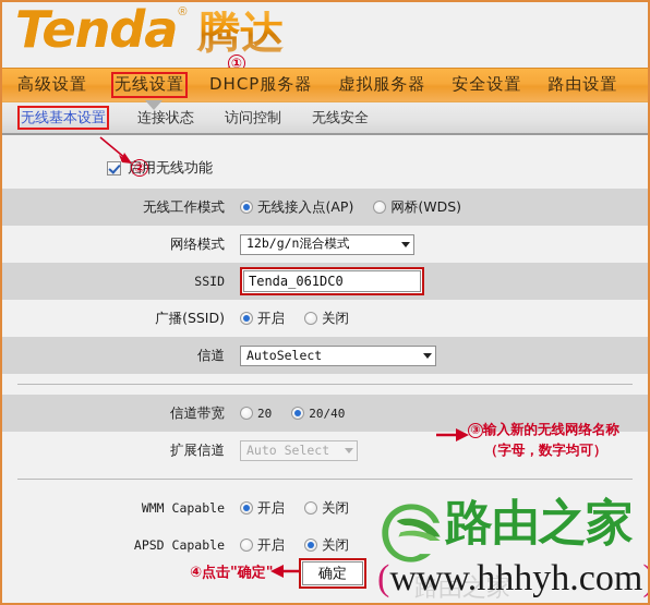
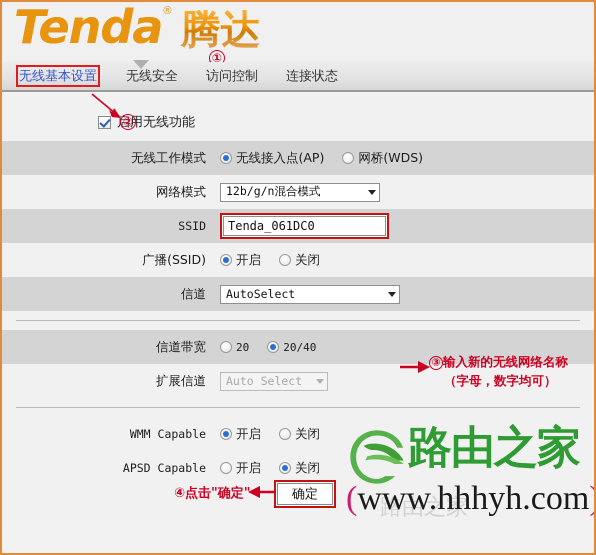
  Tenda
  ®
  腾达
  ①
- 高级设置
- 无线设置
- DHCP服务器
- 虚拟服务器
- 安全设置
- 路由设置
  无线基本设置
- 连接状态
+ 无线安全
  访问控制
- 无线安全
+ 连接状态
  ②
  启用无线功能
  无线工作模式
  无线接入点(AP)
  网桥(WDS)
  网络模式
  12b/g/n混合模式
  SSID
  Tenda_061DC0
  ③ 输入新的无线网络名称
  （字母，数字均可）
  广播(SSID)
  开启
  关闭
  信道
  AutoSelect
  信道带宽
  20
  20/40
  扩展信道
  Auto Select
  WMM Capable
  开启
  关闭
  APSD Capable
  开启
  关闭
  ④点击"确定"
  确定
  路由之家
  路由之家
  (www.hhhyh.com
